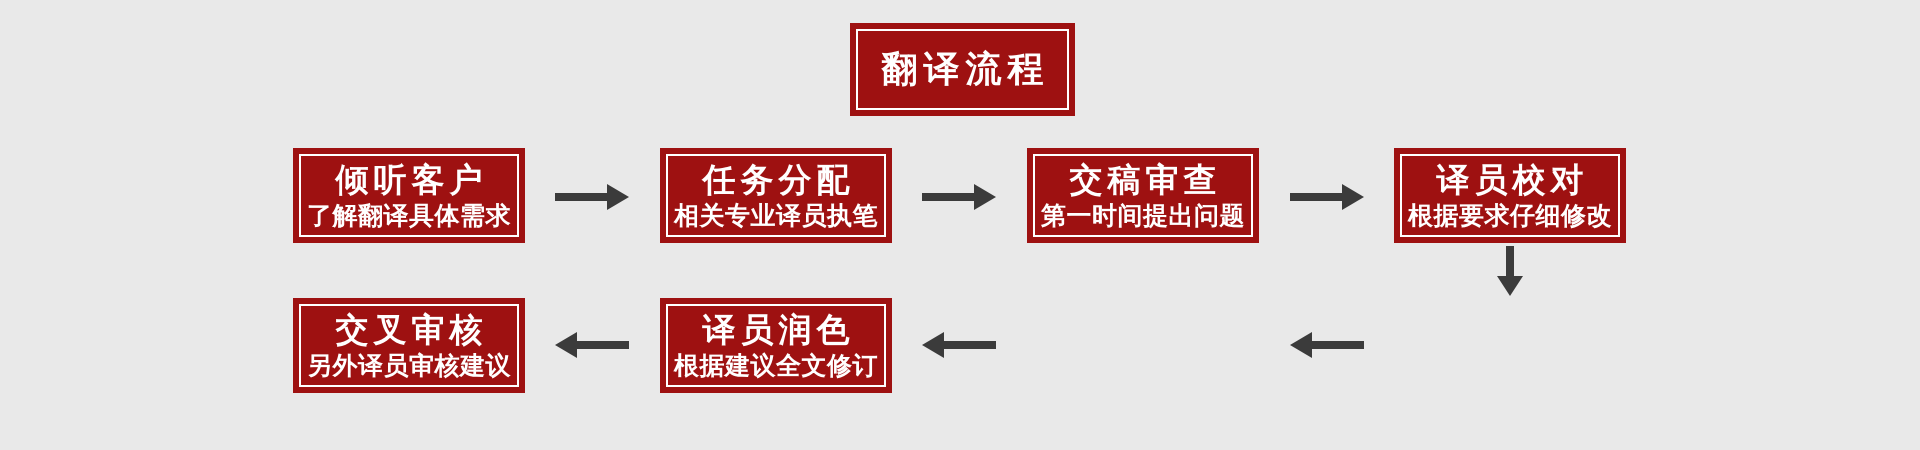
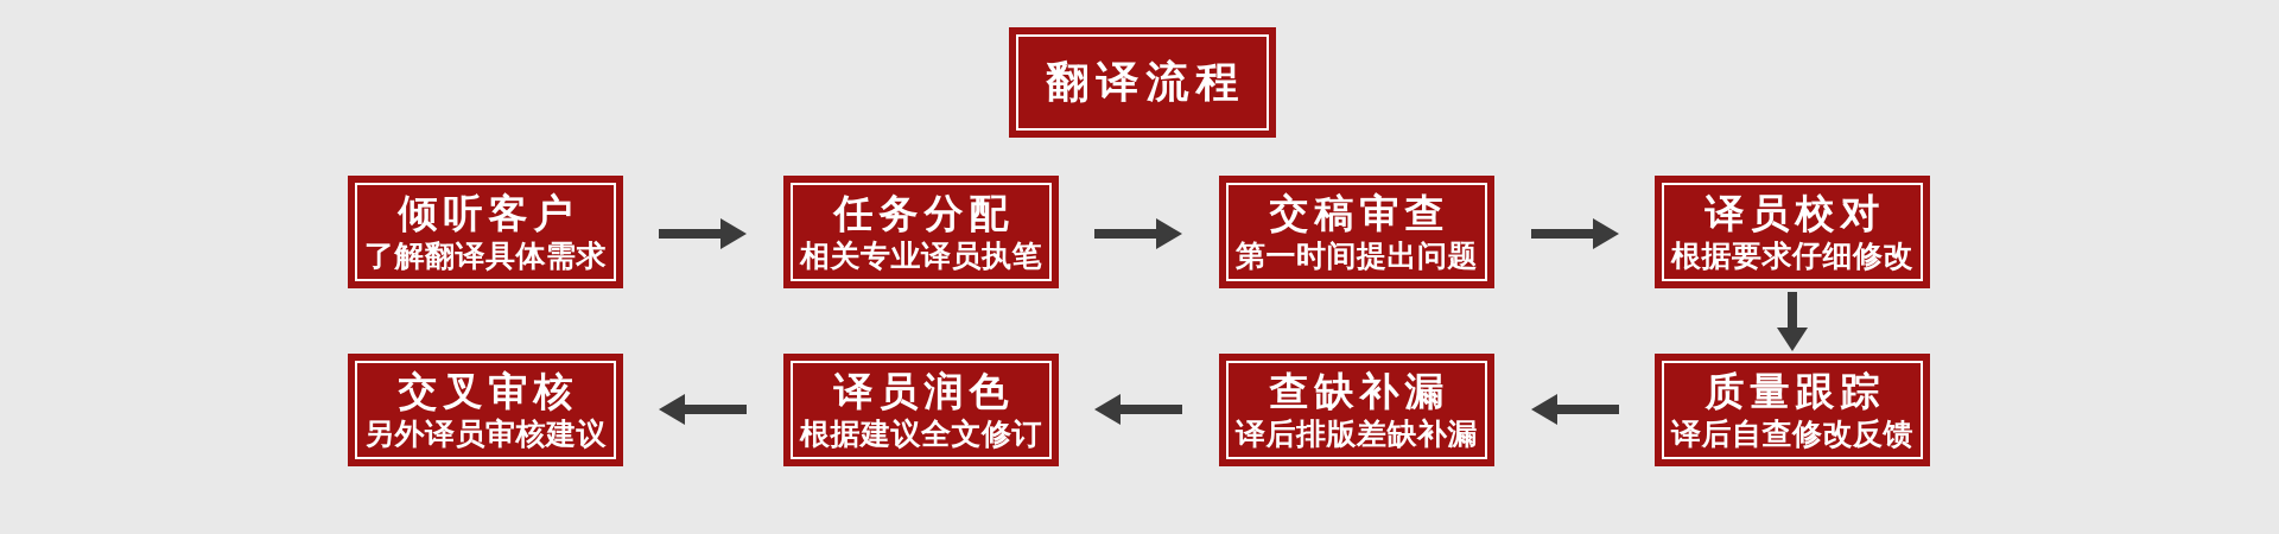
  翻译流程
  倾听客户
  了解翻译具体需求
  任务分配
  相关专业译员执笔
  交稿审查
  第一时间提出问题
  译员校对
  根据要求仔细修改
+ 质量跟踪
+ 译后自查修改反馈
+ 查缺补漏
+ 译后排版差缺补漏
  译员润色
  根据建议全文修订
  交叉审核
  另外译员审核建议
